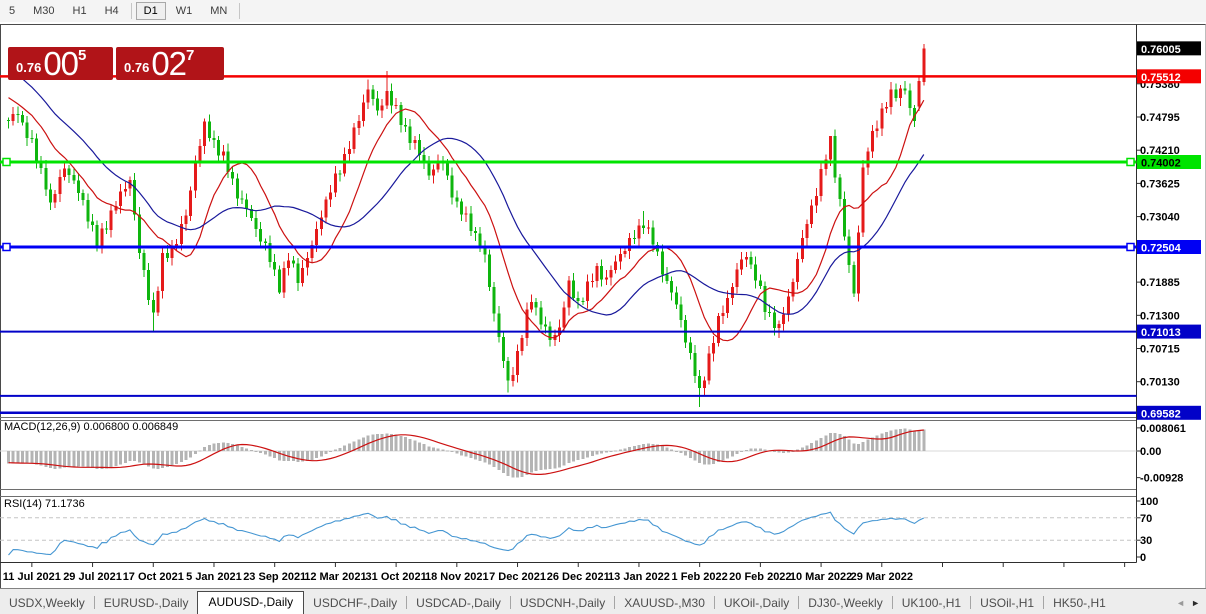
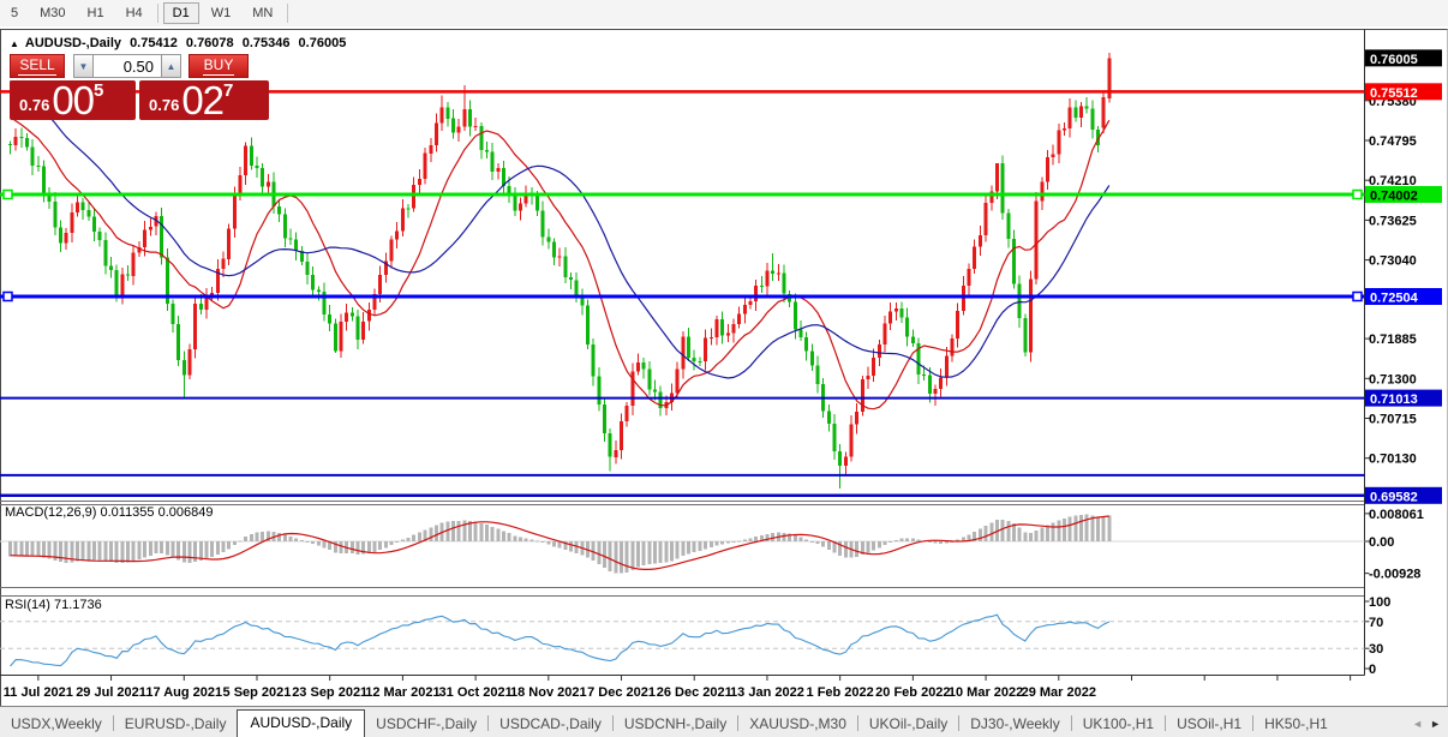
  0.75380
  0.74795
  0.74210
  0.73625
  0.73040
  0.71885
  0.71300
  0.70715
  0.70130
  0.75512
  0.74002
  0.72504
  0.71013
  0.69582
  0.76005
  0.008061
  0.00
  -0.00928
  100
  70
  30
  0
  11 Jul 2021
  29 Jul 2021
- 17 Oct 2021
+ 17 Aug 2021
- 5 Jan 2021
+ 5 Sep 2021
  23 Sep 2021
  12 Mar 2021
  31 Oct 2021
  18 Nov 2021
  7 Dec 2021
  26 Dec 2021
  13 Jan 2022
  1 Feb 2022
  20 Feb 2022
  10 Mar 2022
  29 Mar 2022
  5
  M30
  H1
  H4
  D1
  W1
  MN
+ ▲ AUDUSD-,Daily 0.75412 0.76078 0.75346 0.76005
+ SELL
+ ▼
+ 0.50
+ ▲
+ BUY
  0.76
  00
  5
  0.76
  02
  7
- MACD(12,26,9) 0.006800 0.006849
+ MACD(12,26,9) 0.011355 0.006849
  RSI(14) 71.1736
  USDX,Weekly
  EURUSD-,Daily
  AUDUSD-,Daily
  USDCHF-,Daily
  USDCAD-,Daily
  USDCNH-,Daily
  XAUUSD-,M30
  UKOil-,Daily
  DJ30-,Weekly
  UK100-,H1
  USOil-,H1
  HK50-,H1
  ◄
  ►
